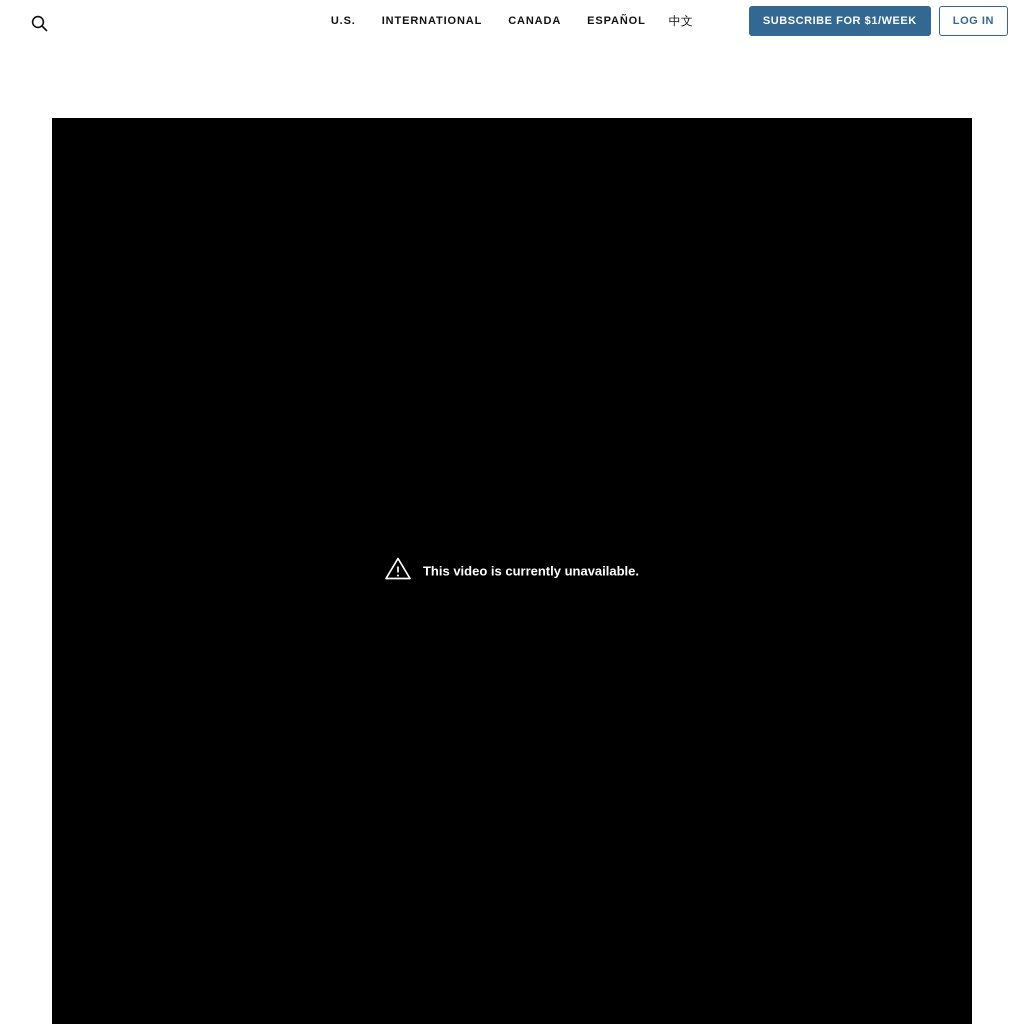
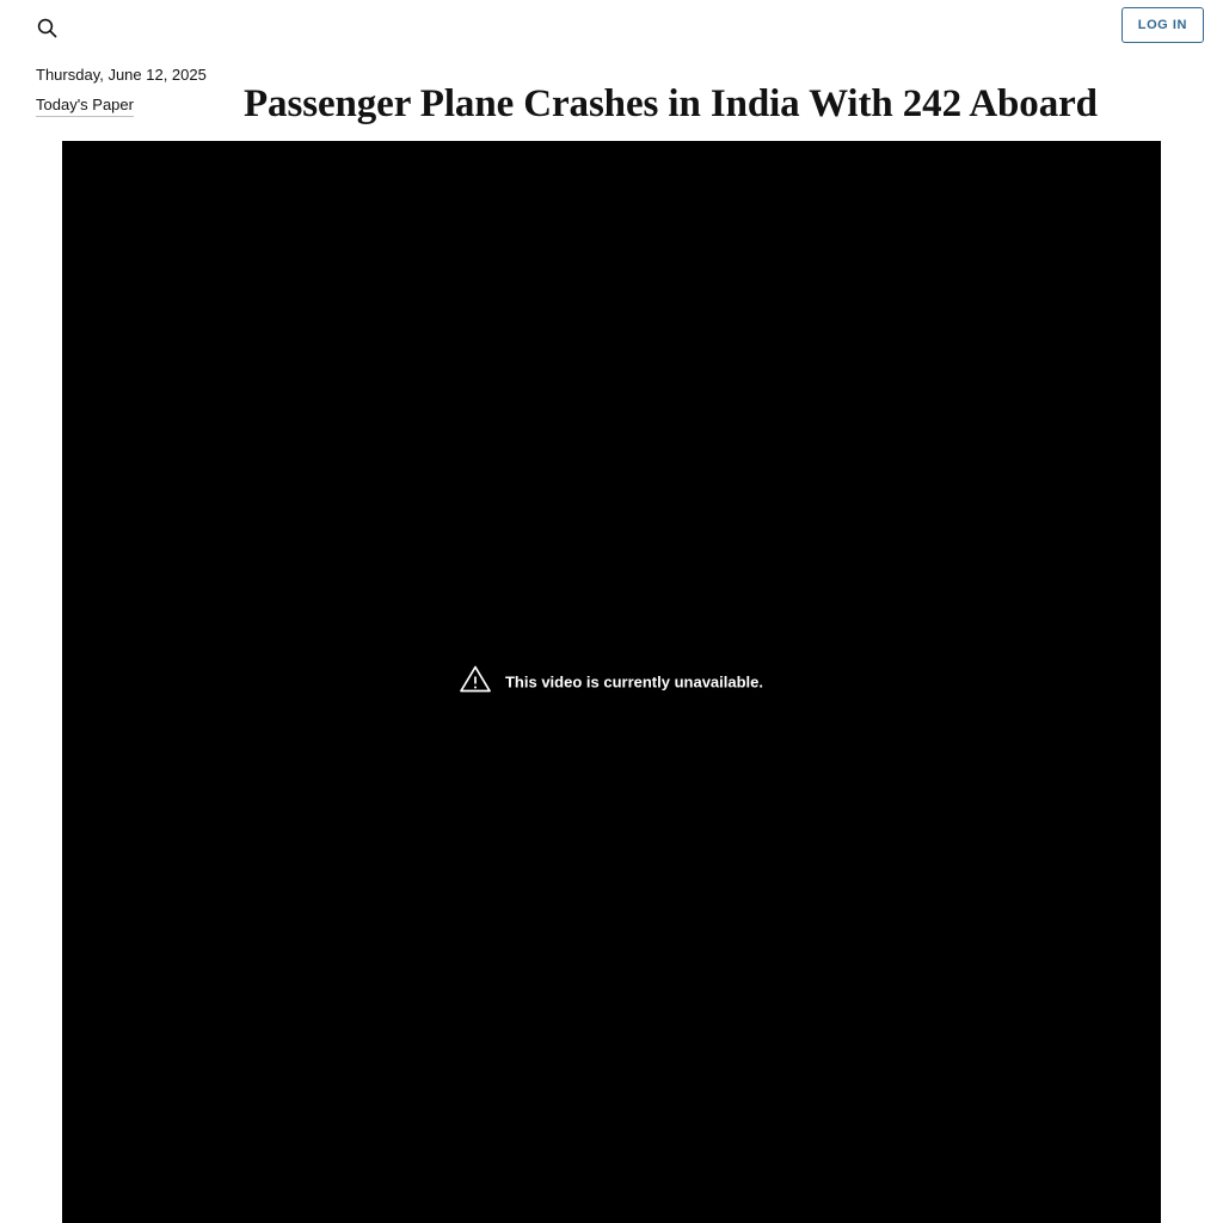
- U.S.
- INTERNATIONAL
- CANADA
- ESPAÑOL
- 中文
- SUBSCRIBE FOR $1/WEEK
  LOG IN
+ Thursday, June 12, 2025
+ Today's Paper
+ Passenger Plane Crashes in India With 242 Aboard
  This video is currently unavailable.
